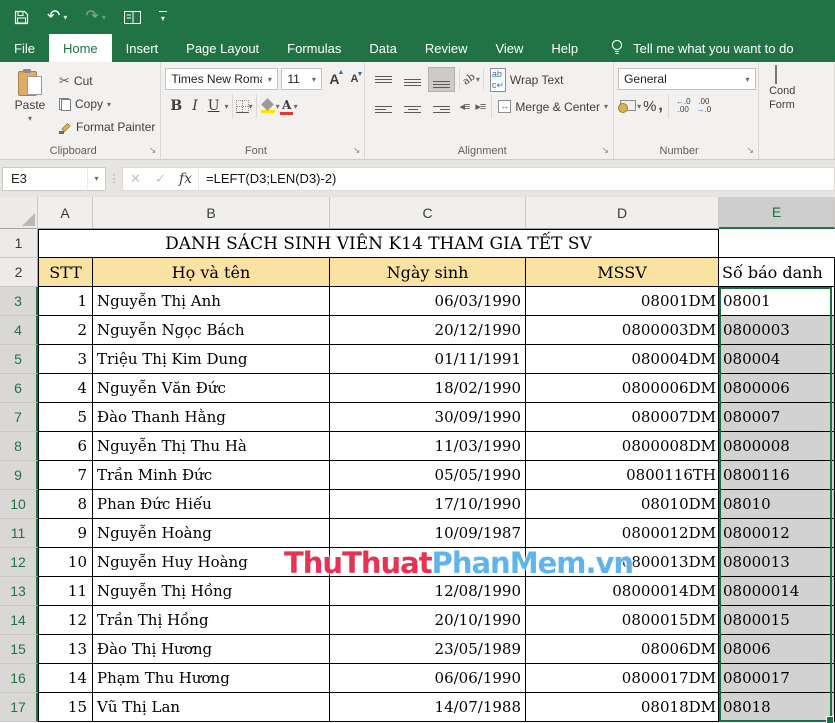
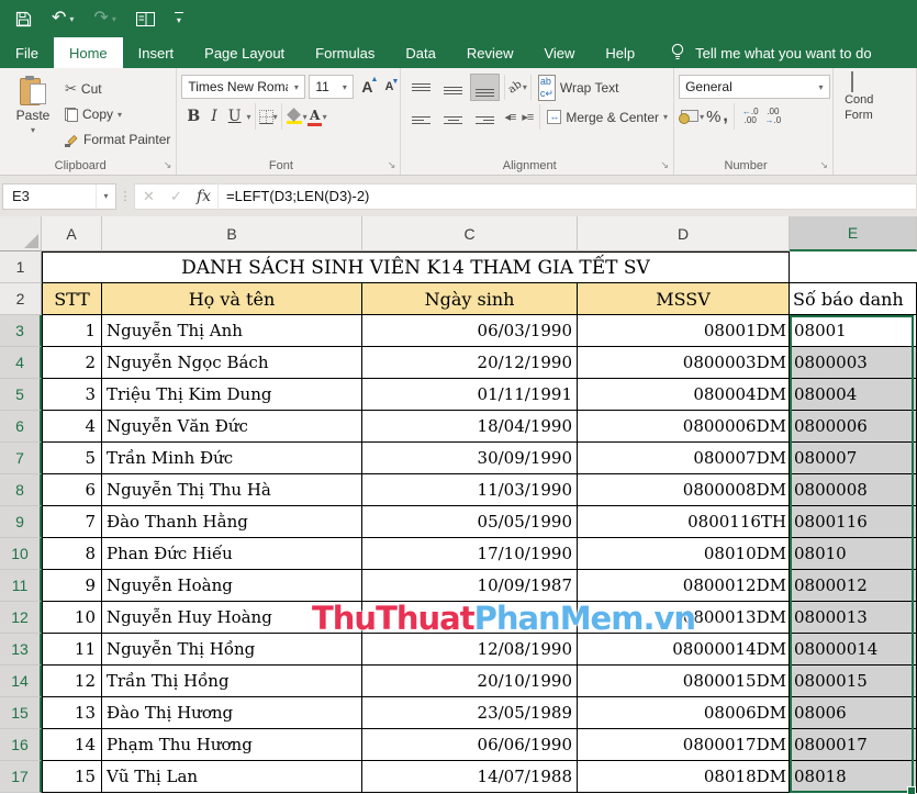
  ↶
  ▾
  ↷
  ▾
  ▾
  File
  Home
  Insert
  Page Layout
  Formulas
  Data
  Review
  View
  Help
  Tell me what you want to do
  Paste
  ▾
  ✂
  Cut
  Copy
  ▾
  Format Painter
  Clipboard
  ↘
  Times New Rom
  ▾
  11
  ▾
  A
  A
  B
  I
  U
  ▾
  ▾
  ▾
  A
  ▾
  Font
  ↘
  ▾
  ab
  c↵
  Wrap Text
  ◂≡
  ▸≡
  ↔
  Merge & Center
  ▾
  Alignment
  ↘
  General
  ▾
  ▾
  %
  ,
  ←.0
  .00
  .00
  →.0
  Number
  ↘
  Cond
  Form
  E3
  ▾
  ⋮
  ✕
  ✓
  fx
  =LEFT(D3;LEN(D3)-2)
  A
  B
  C
  D
  E
  1
  DANH SÁCH SINH VIÊN K14 THAM GIA TẾT SV
  2
  STT
  Họ và tên
  Ngày sinh
  MSSV
  Số báo danh
  3
  1
  Nguyễn Thị Anh
  06/03/1990
  08001DM
  08001
  4
  2
  Nguyễn Ngọc Bách
  20/12/1990
  0800003DM
  0800003
  5
  3
  Triệu Thị Kim Dung
  01/11/1991
  080004DM
  080004
  6
  4
  Nguyễn Văn Đức
- 18/02/1990
+ 18/04/1990
  0800006DM
  0800006
  7
  5
- Đào Thanh Hằng
+ Trần Minh Đức
  30/09/1990
  080007DM
  080007
  8
  6
  Nguyễn Thị Thu Hà
  11/03/1990
  0800008DM
  0800008
  9
  7
- Trần Minh Đức
+ Đào Thanh Hằng
  05/05/1990
  0800116TH
  0800116
  10
  8
  Phan Đức Hiếu
  17/10/1990
  08010DM
  08010
  11
  9
  Nguyễn Hoàng
  10/09/1987
  0800012DM
  0800012
  12
  10
  Nguyễn Huy Hoàng
  0800013DM
  0800013
  13
  11
  Nguyễn Thị Hồng
  12/08/1990
  08000014DM
  08000014
  14
  12
  Trần Thị Hồng
  20/10/1990
  0800015DM
  0800015
  15
  13
  Đào Thị Hương
  23/05/1989
  08006DM
  08006
  16
  14
  Phạm Thu Hương
  06/06/1990
  0800017DM
  0800017
  17
  15
  Vũ Thị Lan
  14/07/1988
  08018DM
  08018
  ThuThuatPhanMem.vn
